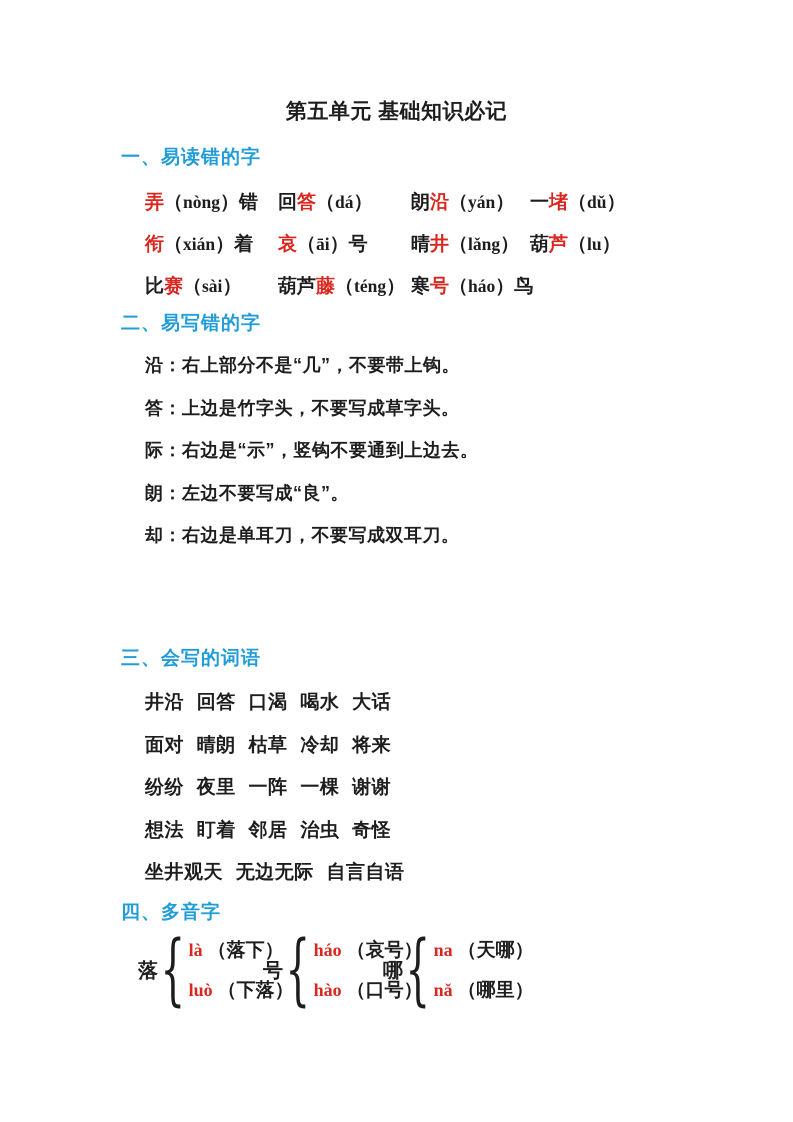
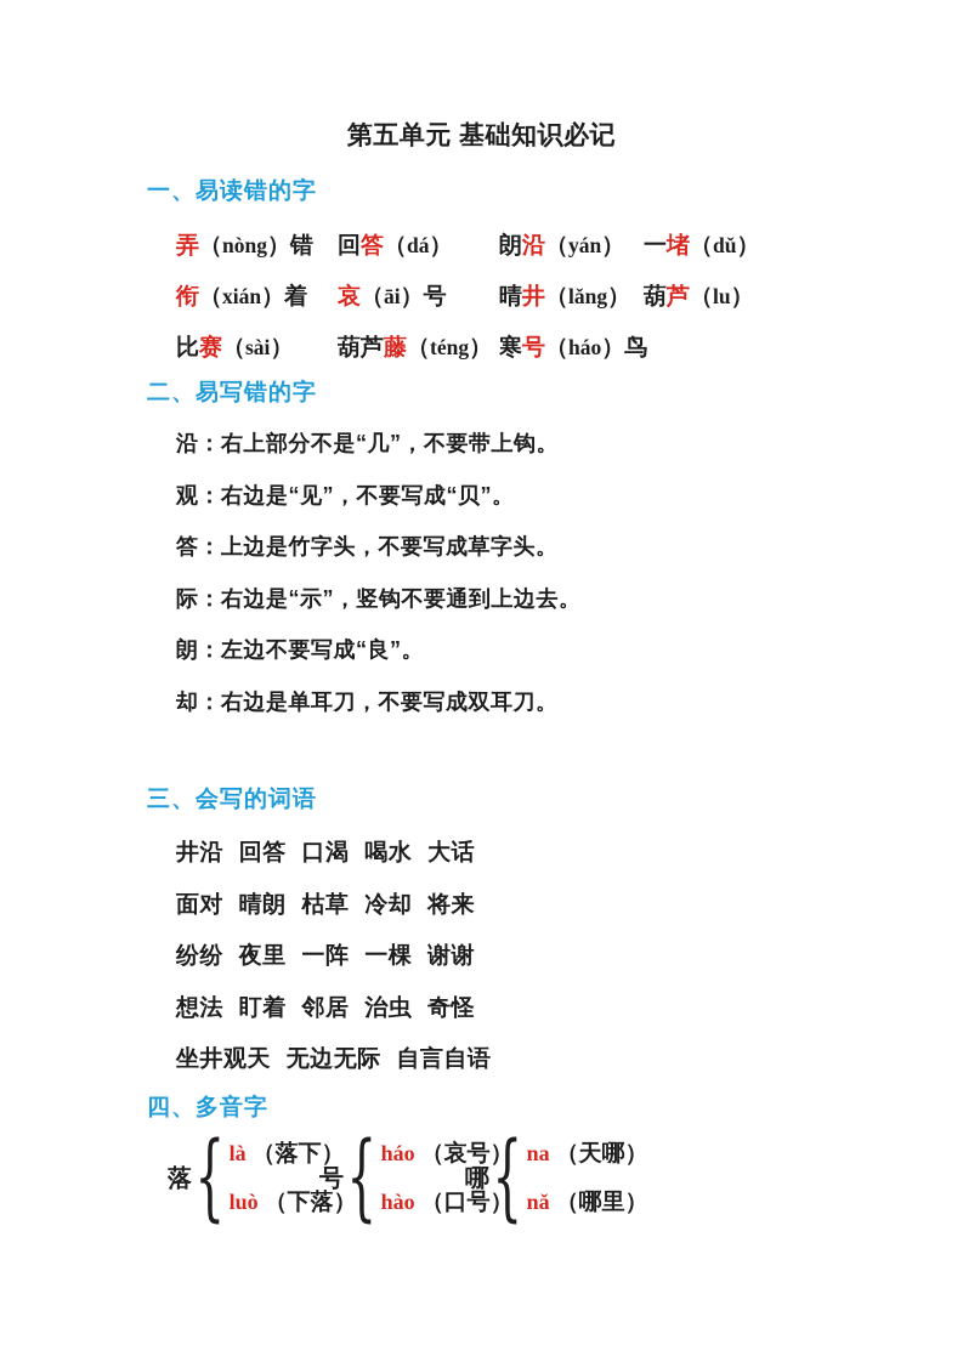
  第五单元 基础知识必记
  一、易读错的字
  弄（nòng）错
  回答（dá）
  朗沿（yán）
  一堵（dǔ）
  衔（xián）着
  哀（āi）号
  晴井（lǎng）
  葫芦（lu）
  比赛（sài）
  葫芦藤（téng）
  寒号（háo）鸟
  二、易写错的字
  沿：右上部分不是“几”，不要带上钩。
+ 观：右边是“见”，不要写成“贝”。
  答：上边是竹字头，不要写成草字头。
  际：右边是“示”，竖钩不要通到上边去。
  朗：左边不要写成“良”。
  却：右边是单耳刀，不要写成双耳刀。
  三、会写的词语
  井沿 回答 口渴 喝水 大话
  面对 晴朗 枯草 冷却 将来
  纷纷 夜里 一阵 一棵 谢谢
  想法 盯着 邻居 治虫 奇怪
  坐井观天 无边无际 自言自语
  四、多音字
  落
  {
  là
  （落下）
  luò
  （下落）
  号
  {
  háo
  （哀号）
  hào
  （口号）
  哪
  {
  na
  （天哪）
  nǎ
  （哪里）
